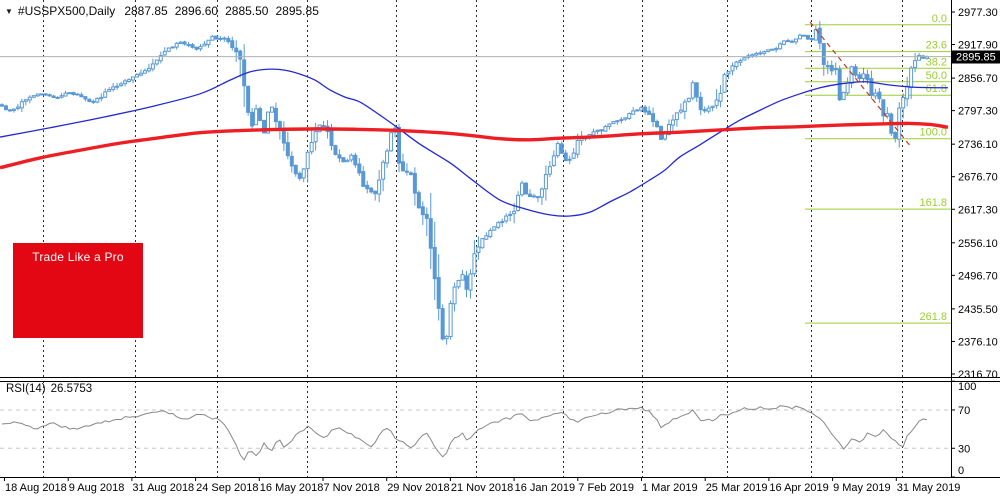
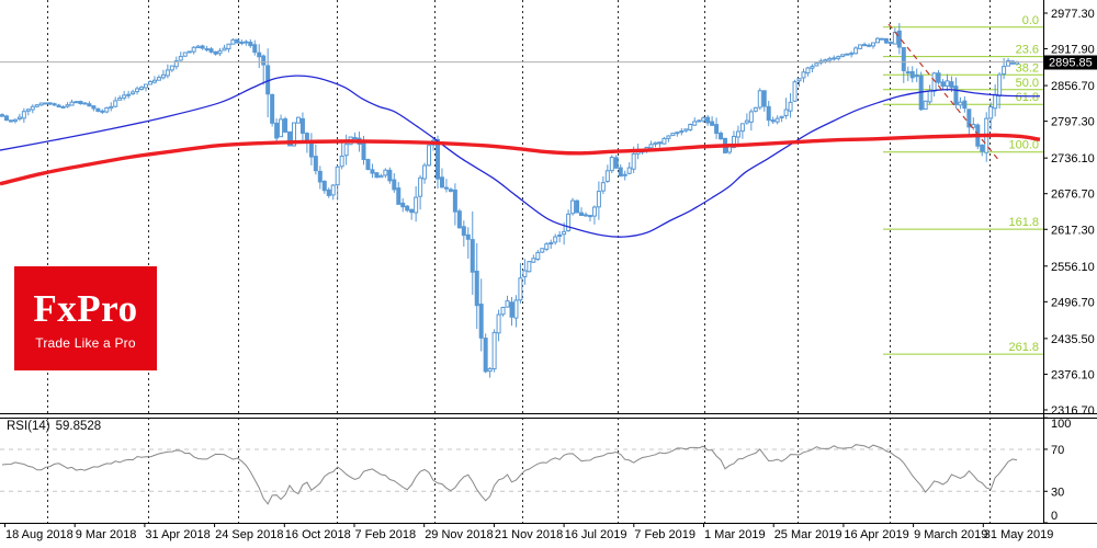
  0.0
  23.6
  38.2
  50.0
  61.8
  100.0
  161.8
  261.8
  2977.30
  2917.90
  2856.70
  2797.30
  2736.10
  2676.70
  2617.30
  2556.10
  2496.70
  2435.50
  2376.10
  2316.70
  100
  70
  30
  0
  18 Aug 2018
- 9 Aug 2018
+ 9 Mar 2018
- 31 Aug 2018
+ 31 Apr 2018
  24 Sep 2018
- 16 May 2018
+ 16 Oct 2018
- 7 Nov 2018
+ 7 Feb 2018
  29 Nov 2018
  21 Nov 2018
- 16 Jan 2019
+ 16 Jul 2019
  7 Feb 2019
  1 Mar 2019
  25 Mar 2019
  16 Apr 2019
- 9 May 2019
+ 9 March 2019
  31 May 2019
  2895.85
- ▼ #USSPX500,Daily 2887.85 2896.60 2885.50 2895.85
- RSI(14) 26.5753
+ RSI(14) 59.8528
+ FxPro
  Trade Like a Pro
